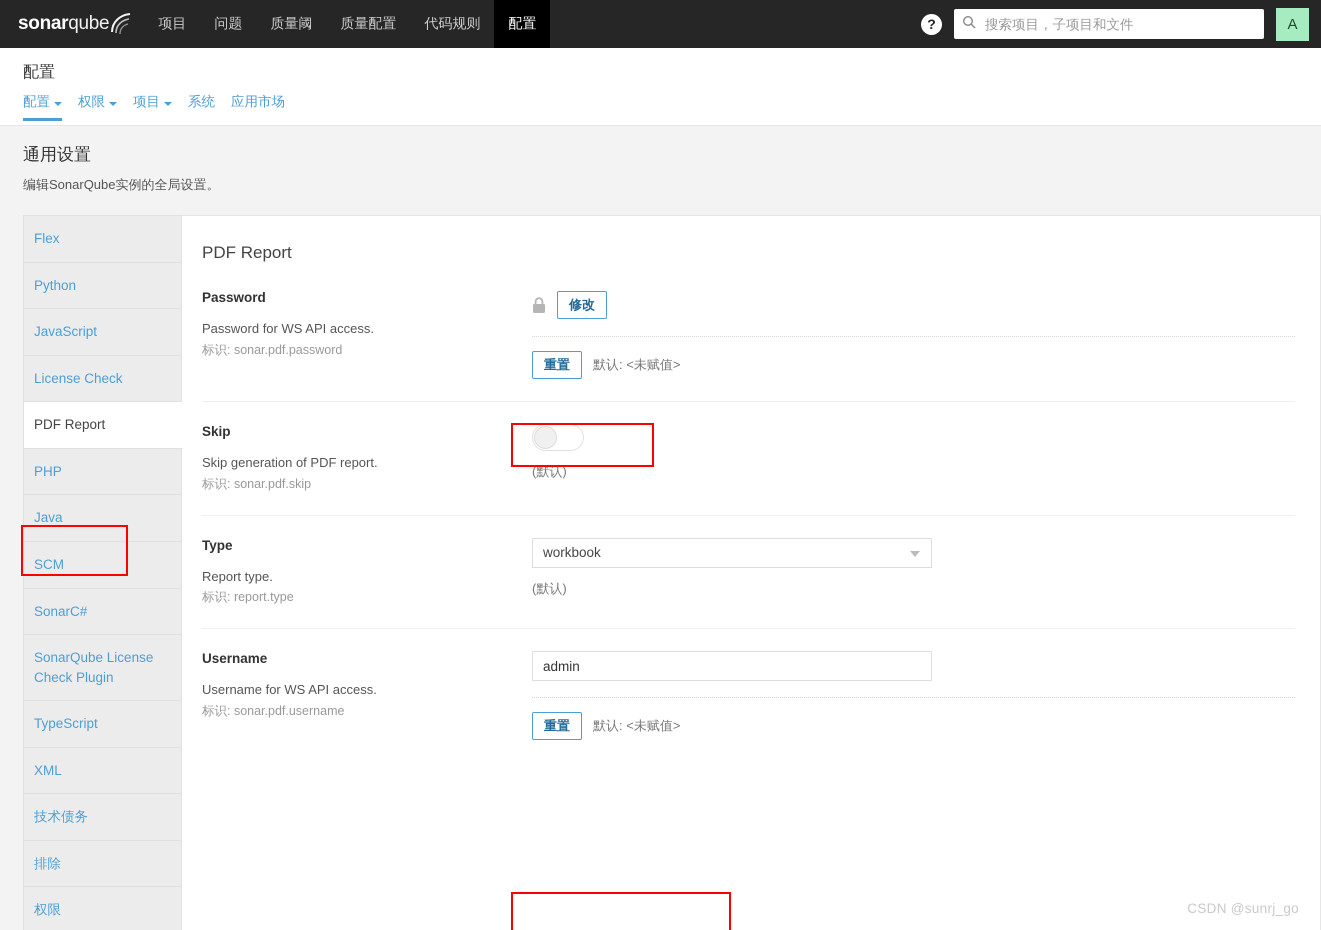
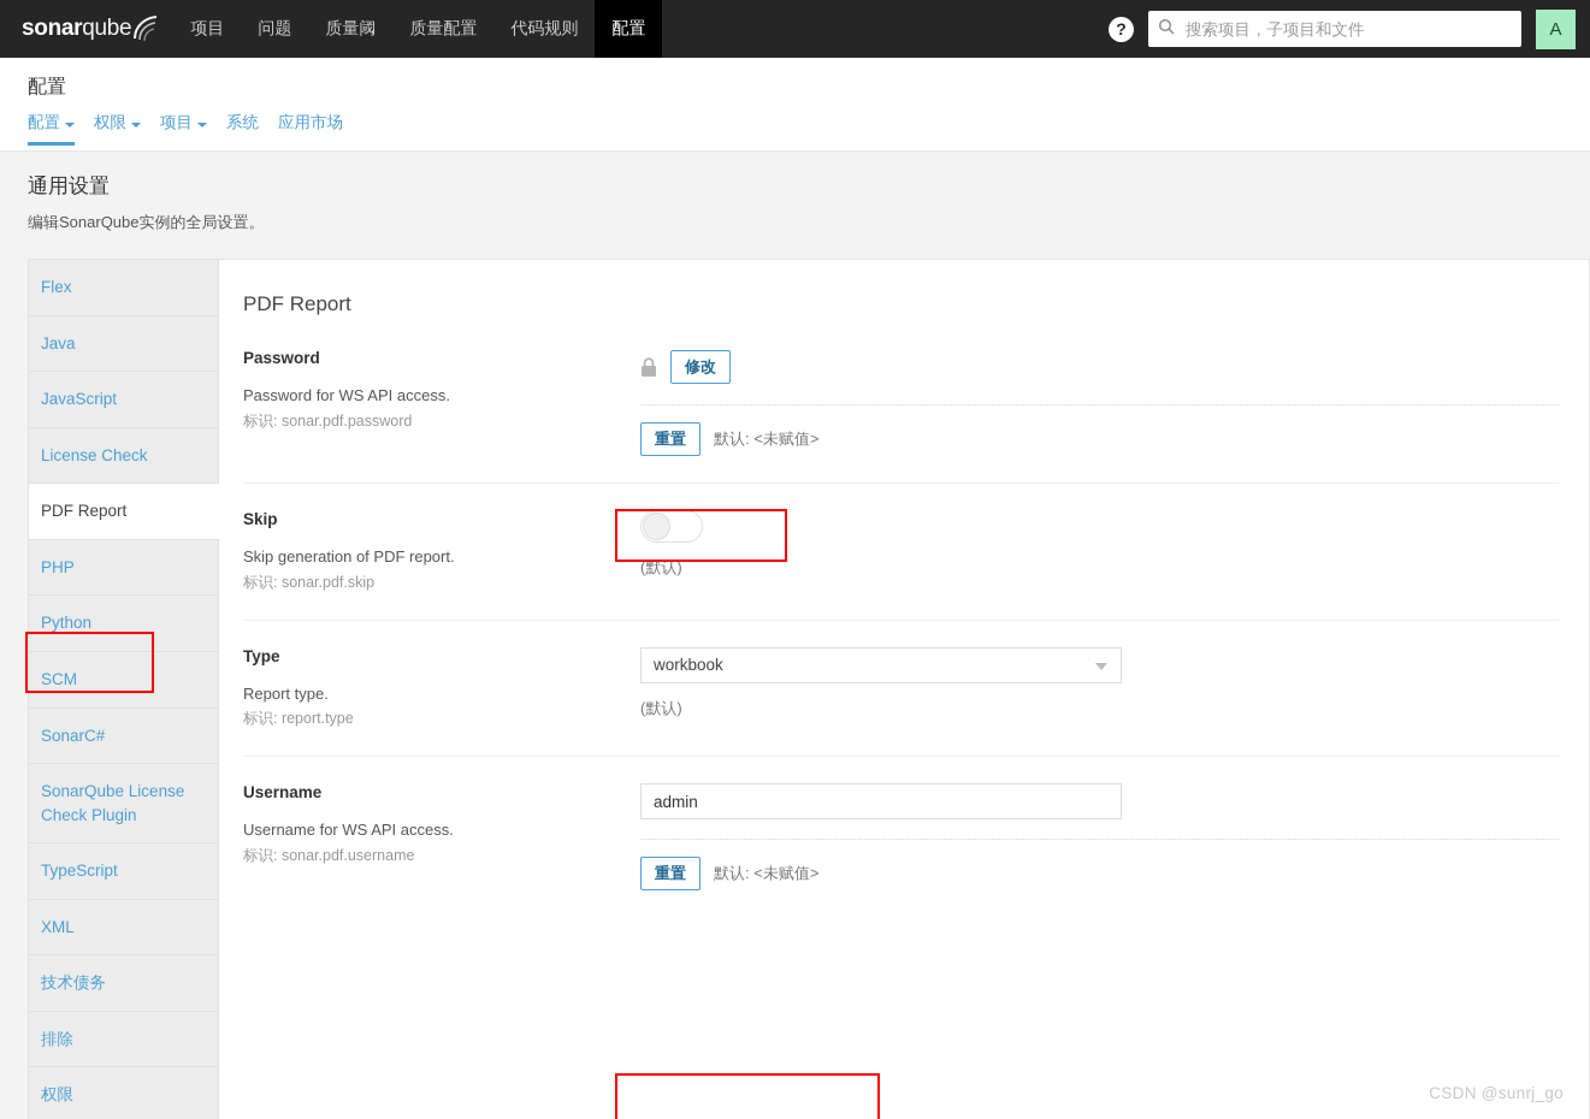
  sonar
  qube
  项目
  问题
  质量阈
  质量配置
  代码规则
  配置
  ?
  搜索项目，子项目和文件
  A
  配置
  配置
  权限
  项目
  系统
  应用市场
  通用设置
  编辑SonarQube实例的全局设置。
  Flex
- Python
+ Java
  JavaScript
  License Check
  PDF Report
  PHP
- Java
+ Python
  SCM
  SonarC#
  SonarQube License Check Plugin
  TypeScript
  XML
  技术债务
  排除
  权限
  PDF Report
  Password
  Password for WS API access.
  标识: sonar.pdf.password
  修改
  重置
  默认: <未赋值>
  Skip
  Skip generation of PDF report.
  标识: sonar.pdf.skip
  (默认)
  Type
  Report type.
  标识: report.type
  workbook
  (默认)
  Username
  Username for WS API access.
  标识: sonar.pdf.username
  admin
  重置
  默认: <未赋值>
  CSDN @sunrj_go
